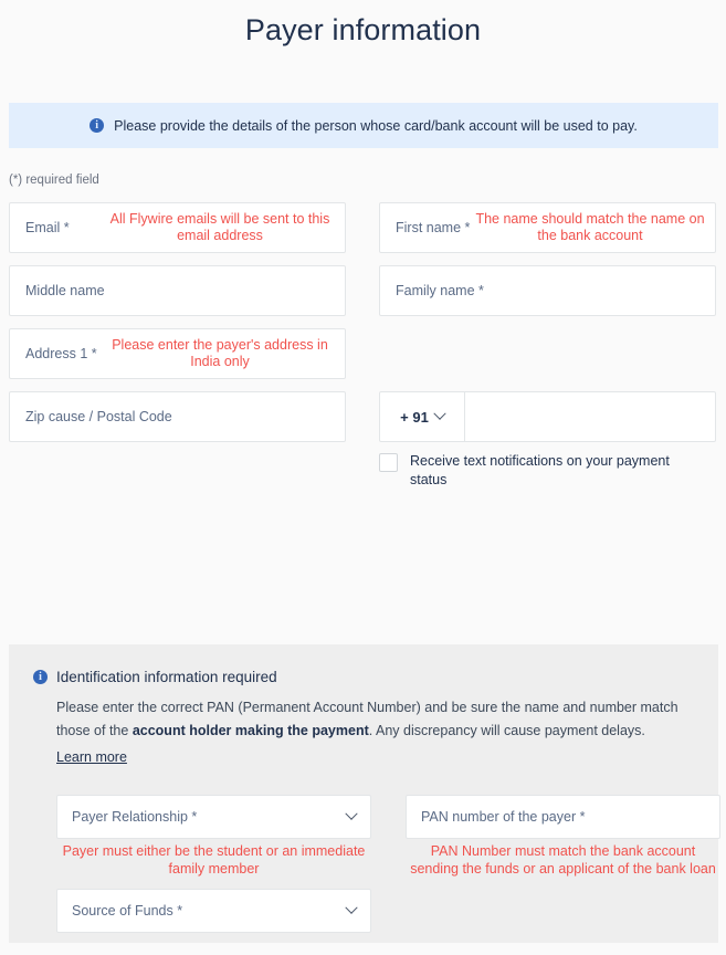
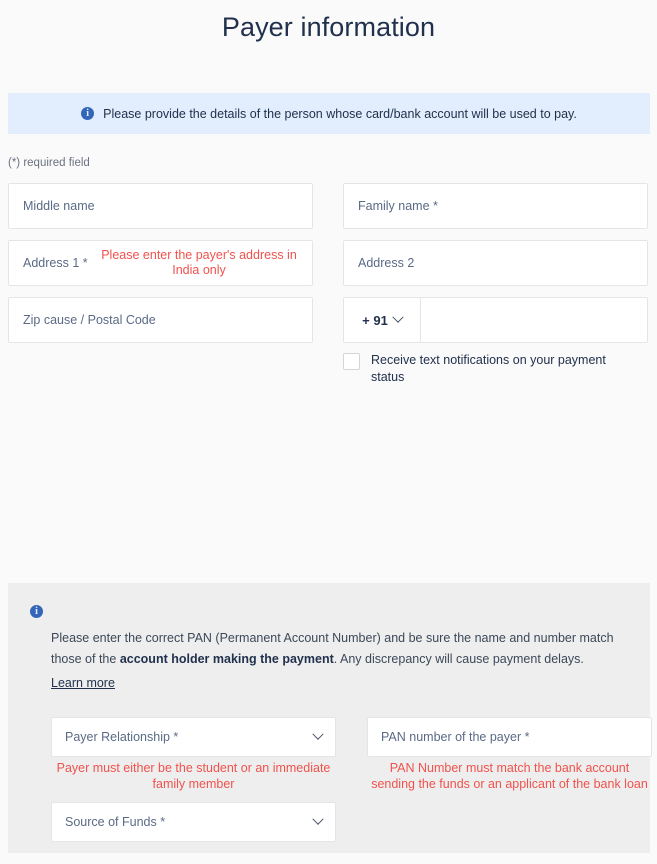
  Payer information
  i
  Please provide the details of the person whose card/bank account will be used to pay.
  (*) required field
- Email *
- All Flywire emails will be sent to this email address
- First name *
- The name should match the name on the bank account
  Middle name
  Family name *
  Address 1 *
  Please enter the payer's address in India only
+ Address 2
  Zip cause / Postal Code
  + 91
  Receive text notifications on your payment status
  i
- Identification information required
  Please enter the correct PAN (Permanent Account Number) and be sure the name and number match those of the account holder making the payment. Any discrepancy will cause payment delays.
  Learn more
  Payer Relationship *
  Payer must either be the student or an immediate family member
  Source of Funds *
  PAN number of the payer *
  PAN Number must match the bank account sending the funds or an applicant of the bank loan
